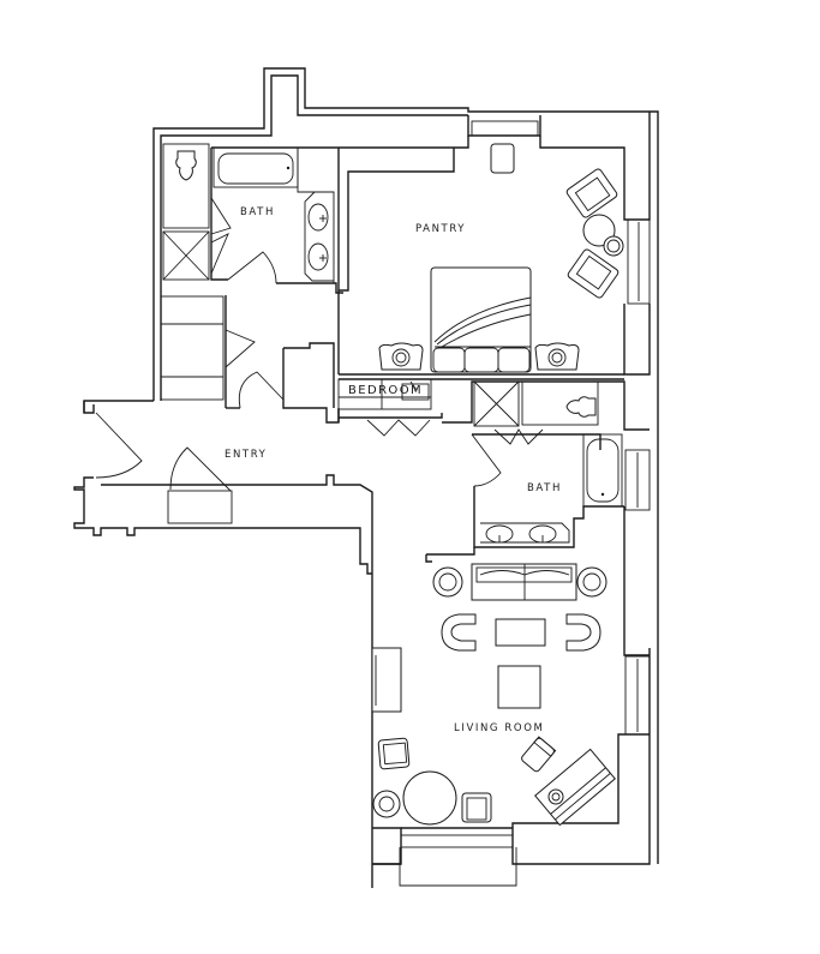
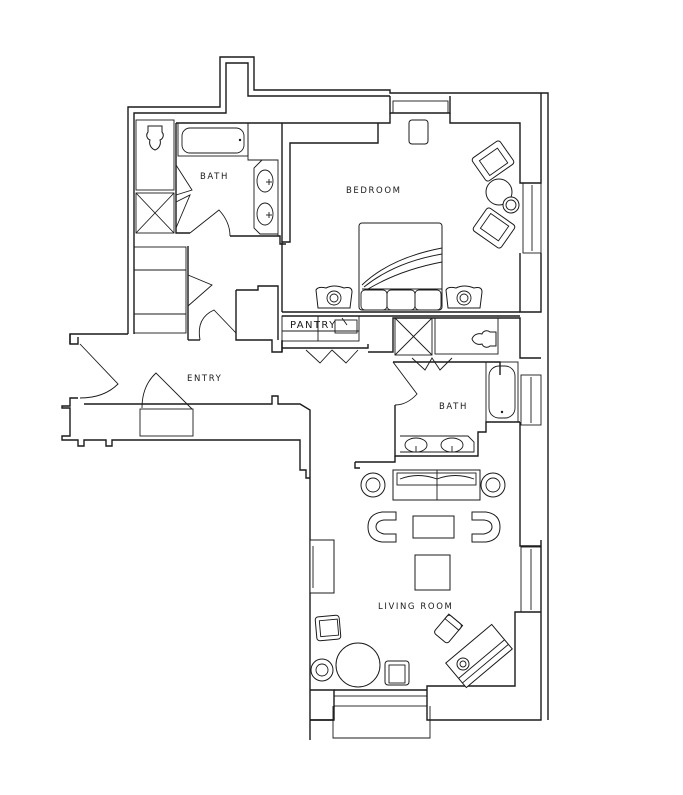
- PANTRY
+ BEDROOM
  BATH
- BEDROOM
+ PANTRY
  ENTRY
  BATH
  LIVING ROOM
